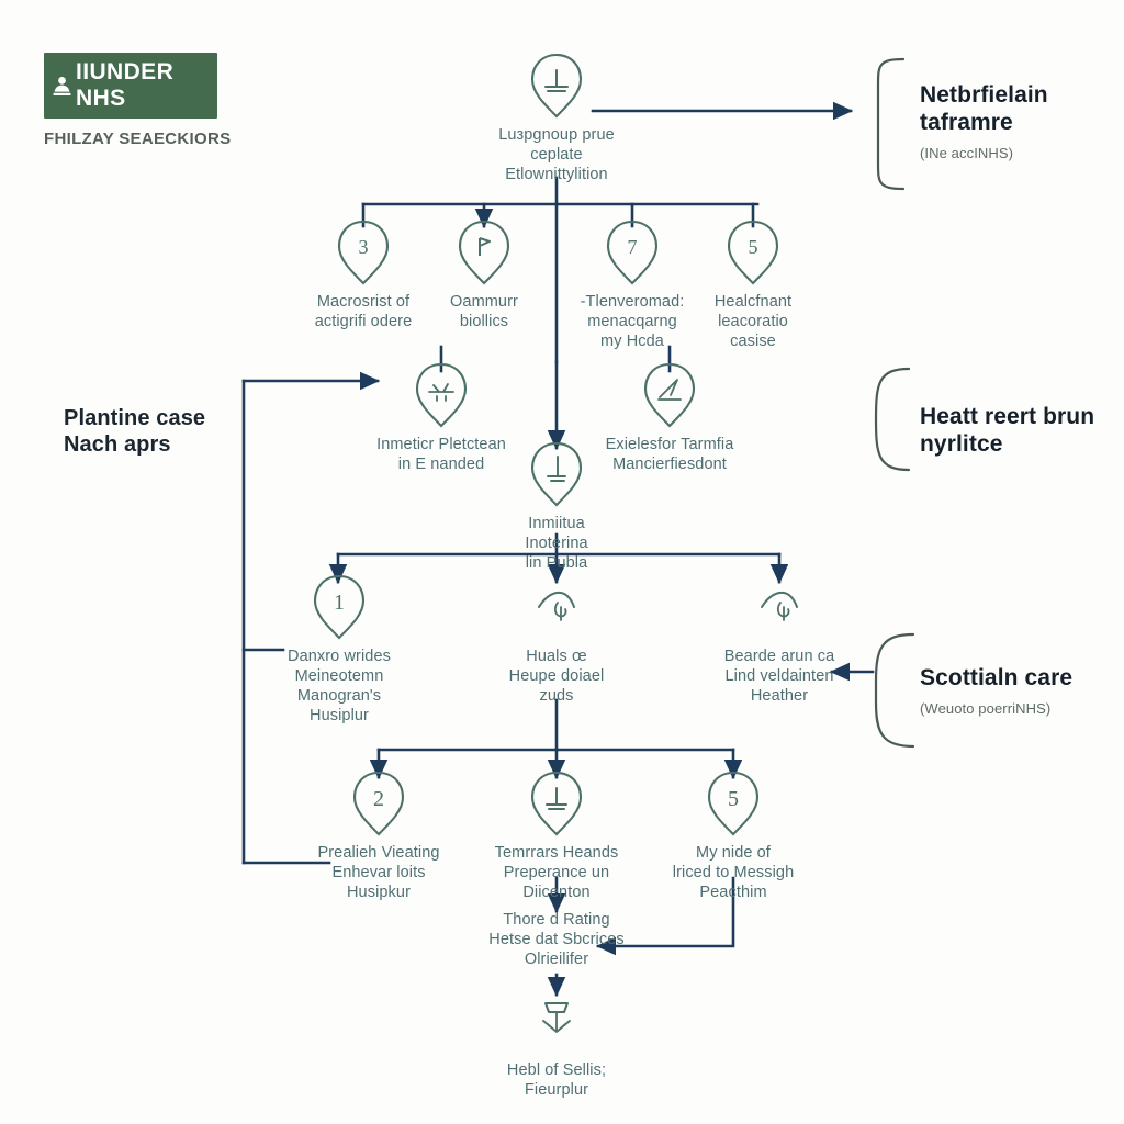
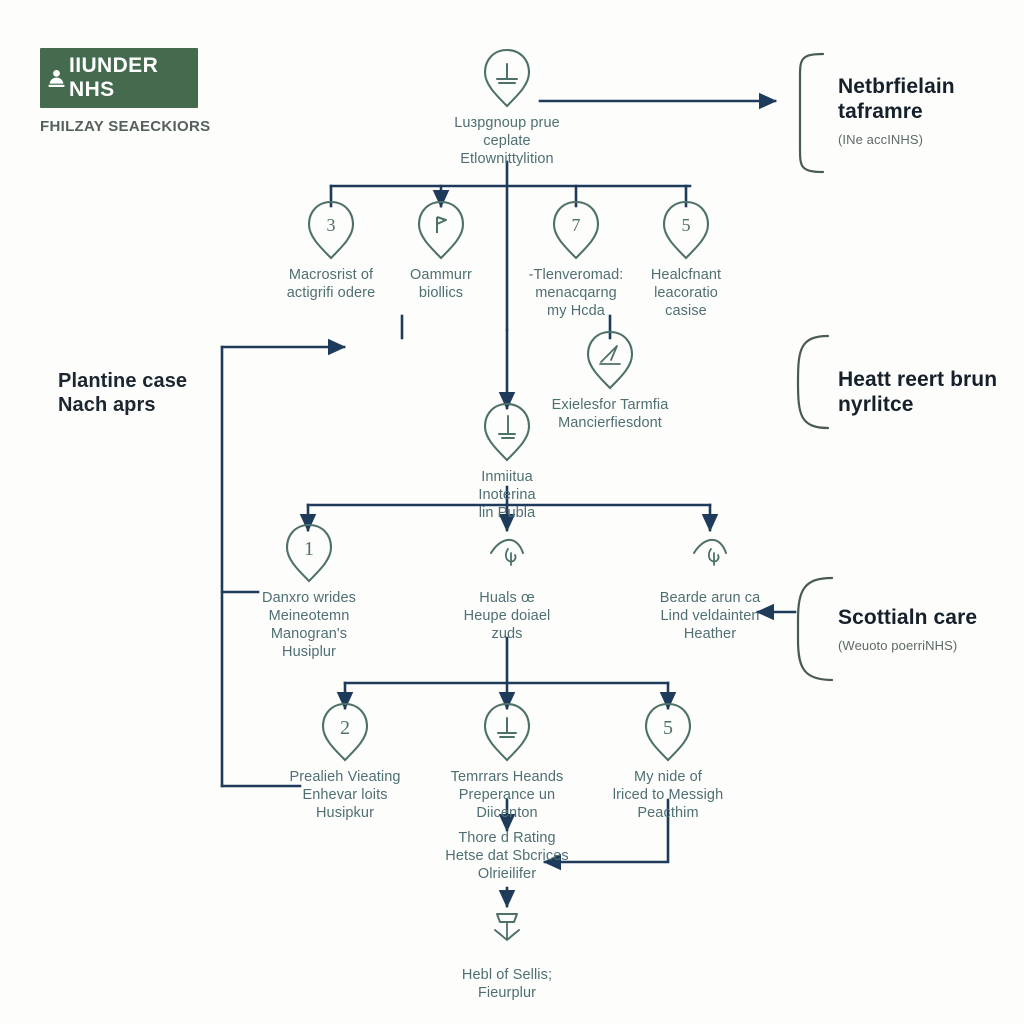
  IIUNDER NHS
  FHILZAY SEAECKIORS
  Plantine case
  Nach aprs
  Netbrfielain
  taframre
  (INe accINHS)
  Heatt reert brun
  nyrlitce
  Scottialn care
  (Weuoto poerriNHS)
  Luзpgnoup prue
  ceplate
  Etlownittylition
  3
  Macrosrist of
  actigrifi odere
  Oammurr
  biollics
  7
  -Tlenveromad:
  menacqarng
  my Hcda
  5
  Healcfnant
  leacoratio
  casise
- Inmeticr Pletctean
- in E nanded
  Exielesfor Tarmfia
  Mancierfiesdont
  Inmiitua
  Inoterina
  lin Publa
  1
  Danxro wrides
  Meineotemn
  Manogran's
  Husiplur
  Huals œ
  Heupe doiael
  zuds
  Bearde arun ca
  Lind veldainten
  Heather
  2
  Prealieh Vieating
  Enhevar loits
  Husipkur
  Temrrars Heands
  Preperance un
  Diicenton
  5
  My nide of
  lriced to Messigh
  Peacthim
  Thore d Rating
  Hetse dat Sbcrices
  Olrieilifer
  Hebl of Sellis;
  Fieurplur
